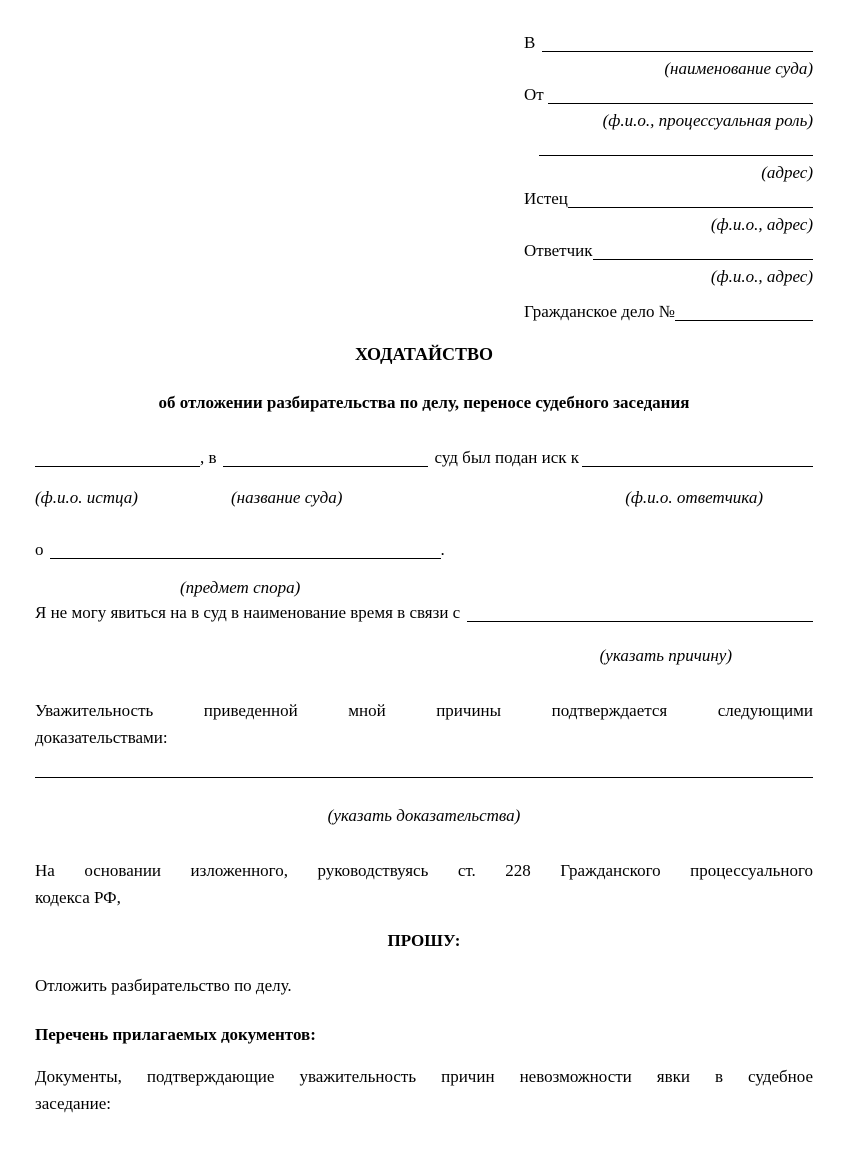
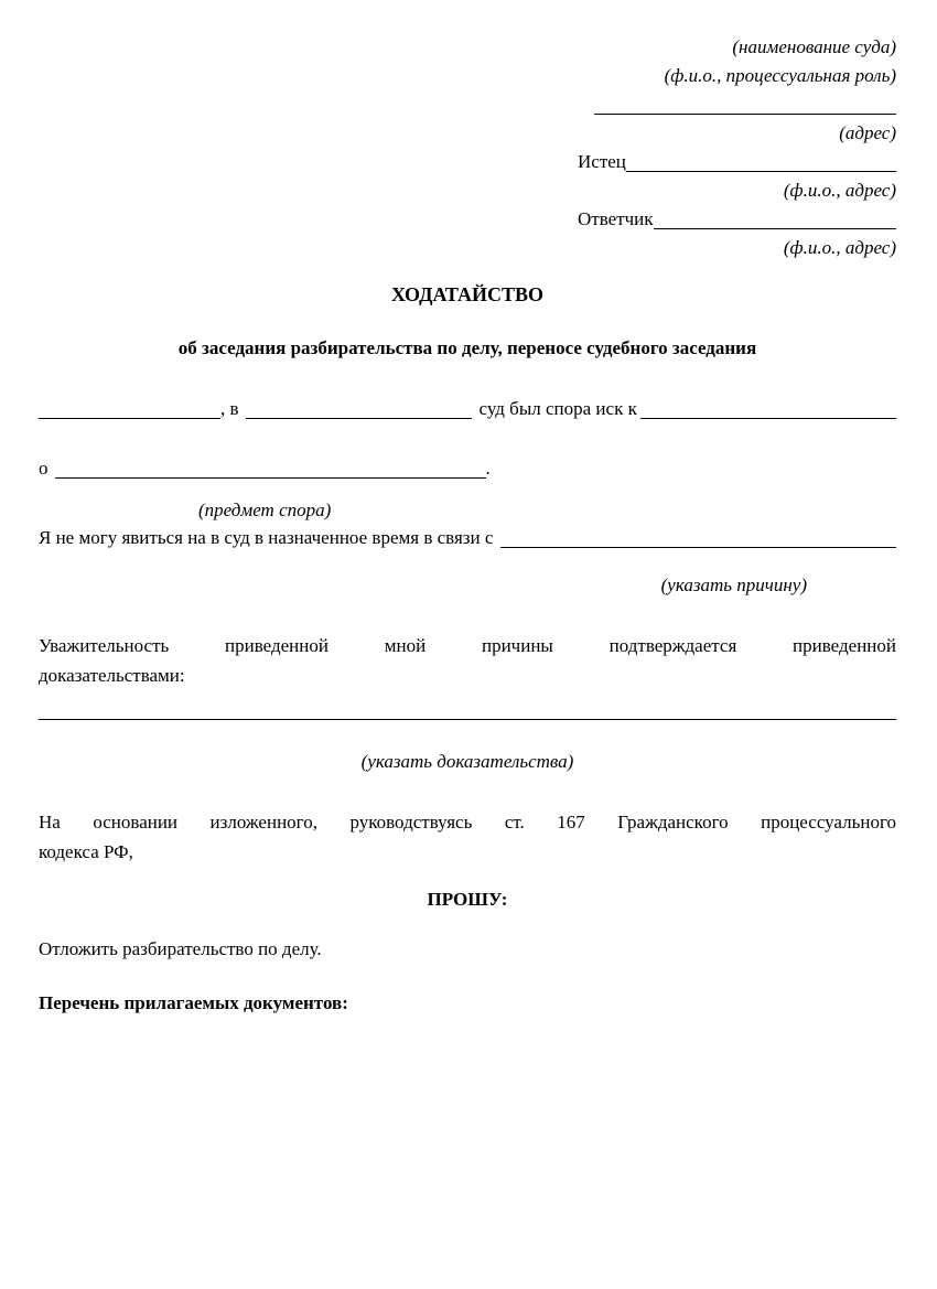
- В
  (наименование суда)
- От
  (ф.и.о., процессуальная роль)
  (адрес)
  Истец
  (ф.и.о., адрес)
  Ответчик
  (ф.и.о., адрес)
- Гражданское дело №
  ХОДАТАЙСТВО
- об отложении разбирательства по делу, переносе судебного заседания
+ об заседания разбирательства по делу, переносе судебного заседания
  , в
- суд был подан иск к
+ суд был спора иск к
- (ф.и.о. истца)
- (название суда)
- (ф.и.о. ответчика)
  о
  .
  (предмет спора)
- Я не могу явиться на в суд в наименование время в связи с
+ Я не могу явиться на в суд в назначенное время в связи с
  (указать причину)
- Уважительность приведенной мной причины подтверждается следующими
+ Уважительность приведенной мной причины подтверждается приведенной
  доказательствами:
  (указать доказательства)
- На основании изложенного, руководствуясь ст. 228 Гражданского процессуального
+ На основании изложенного, руководствуясь ст. 167 Гражданского процессуального
  кодекса РФ,
  ПРОШУ:
  Отложить разбирательство по делу.
  Перечень прилагаемых документов:
- Документы, подтверждающие уважительность причин невозможности явки в судебное
- заседание:
